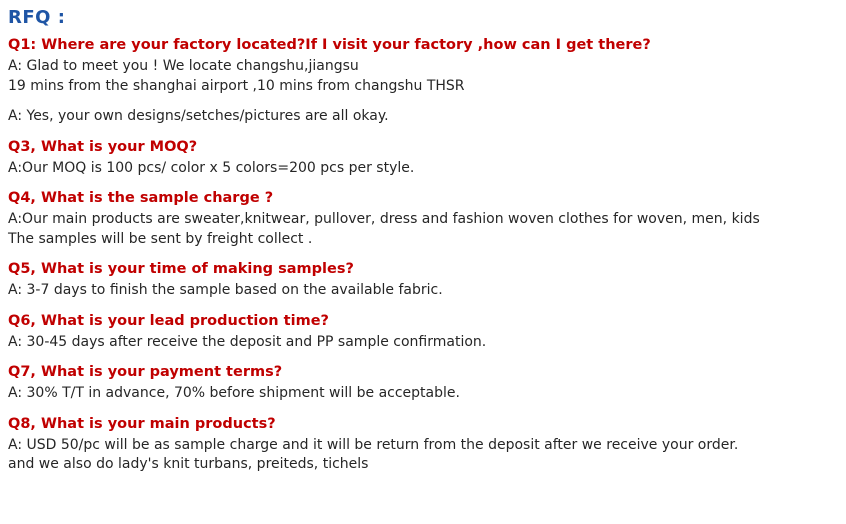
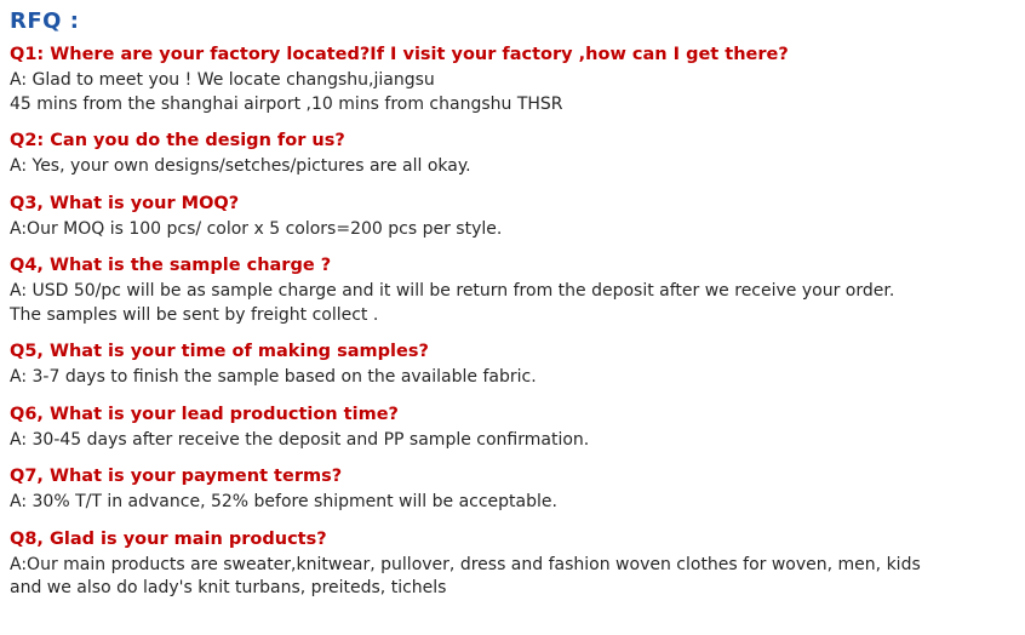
  RFQ :
  Q1: Where are your factory located?If I visit your factory ,how can I get there?
  A: Glad to meet you ! We locate changshu,jiangsu
- 19 mins from the shanghai airport ,10 mins from changshu THSR
+ 45 mins from the shanghai airport ,10 mins from changshu THSR
+ Q2: Can you do the design for us?
  A: Yes, your own designs/setches/pictures are all okay.
  Q3, What is your MOQ?
  A:Our MOQ is 100 pcs/ color x 5 colors=200 pcs per style.
  Q4, What is the sample charge ?
- A:Our main products are sweater,knitwear, pullover, dress and fashion woven clothes for woven, men, kids
+ A: USD 50/pc will be as sample charge and it will be return from the deposit after we receive your order.
  The samples will be sent by freight collect .
  Q5, What is your time of making samples?
  A: 3-7 days to finish the sample based on the available fabric.
  Q6, What is your lead production time?
  A: 30-45 days after receive the deposit and PP sample confirmation.
  Q7, What is your payment terms?
- A: 30% T/T in advance, 70% before shipment will be acceptable.
+ A: 30% T/T in advance, 52% before shipment will be acceptable.
- Q8, What is your main products?
+ Q8, Glad is your main products?
- A: USD 50/pc will be as sample charge and it will be return from the deposit after we receive your order.
+ A:Our main products are sweater,knitwear, pullover, dress and fashion woven clothes for woven, men, kids
  and we also do lady's knit turbans, preiteds, tichels
